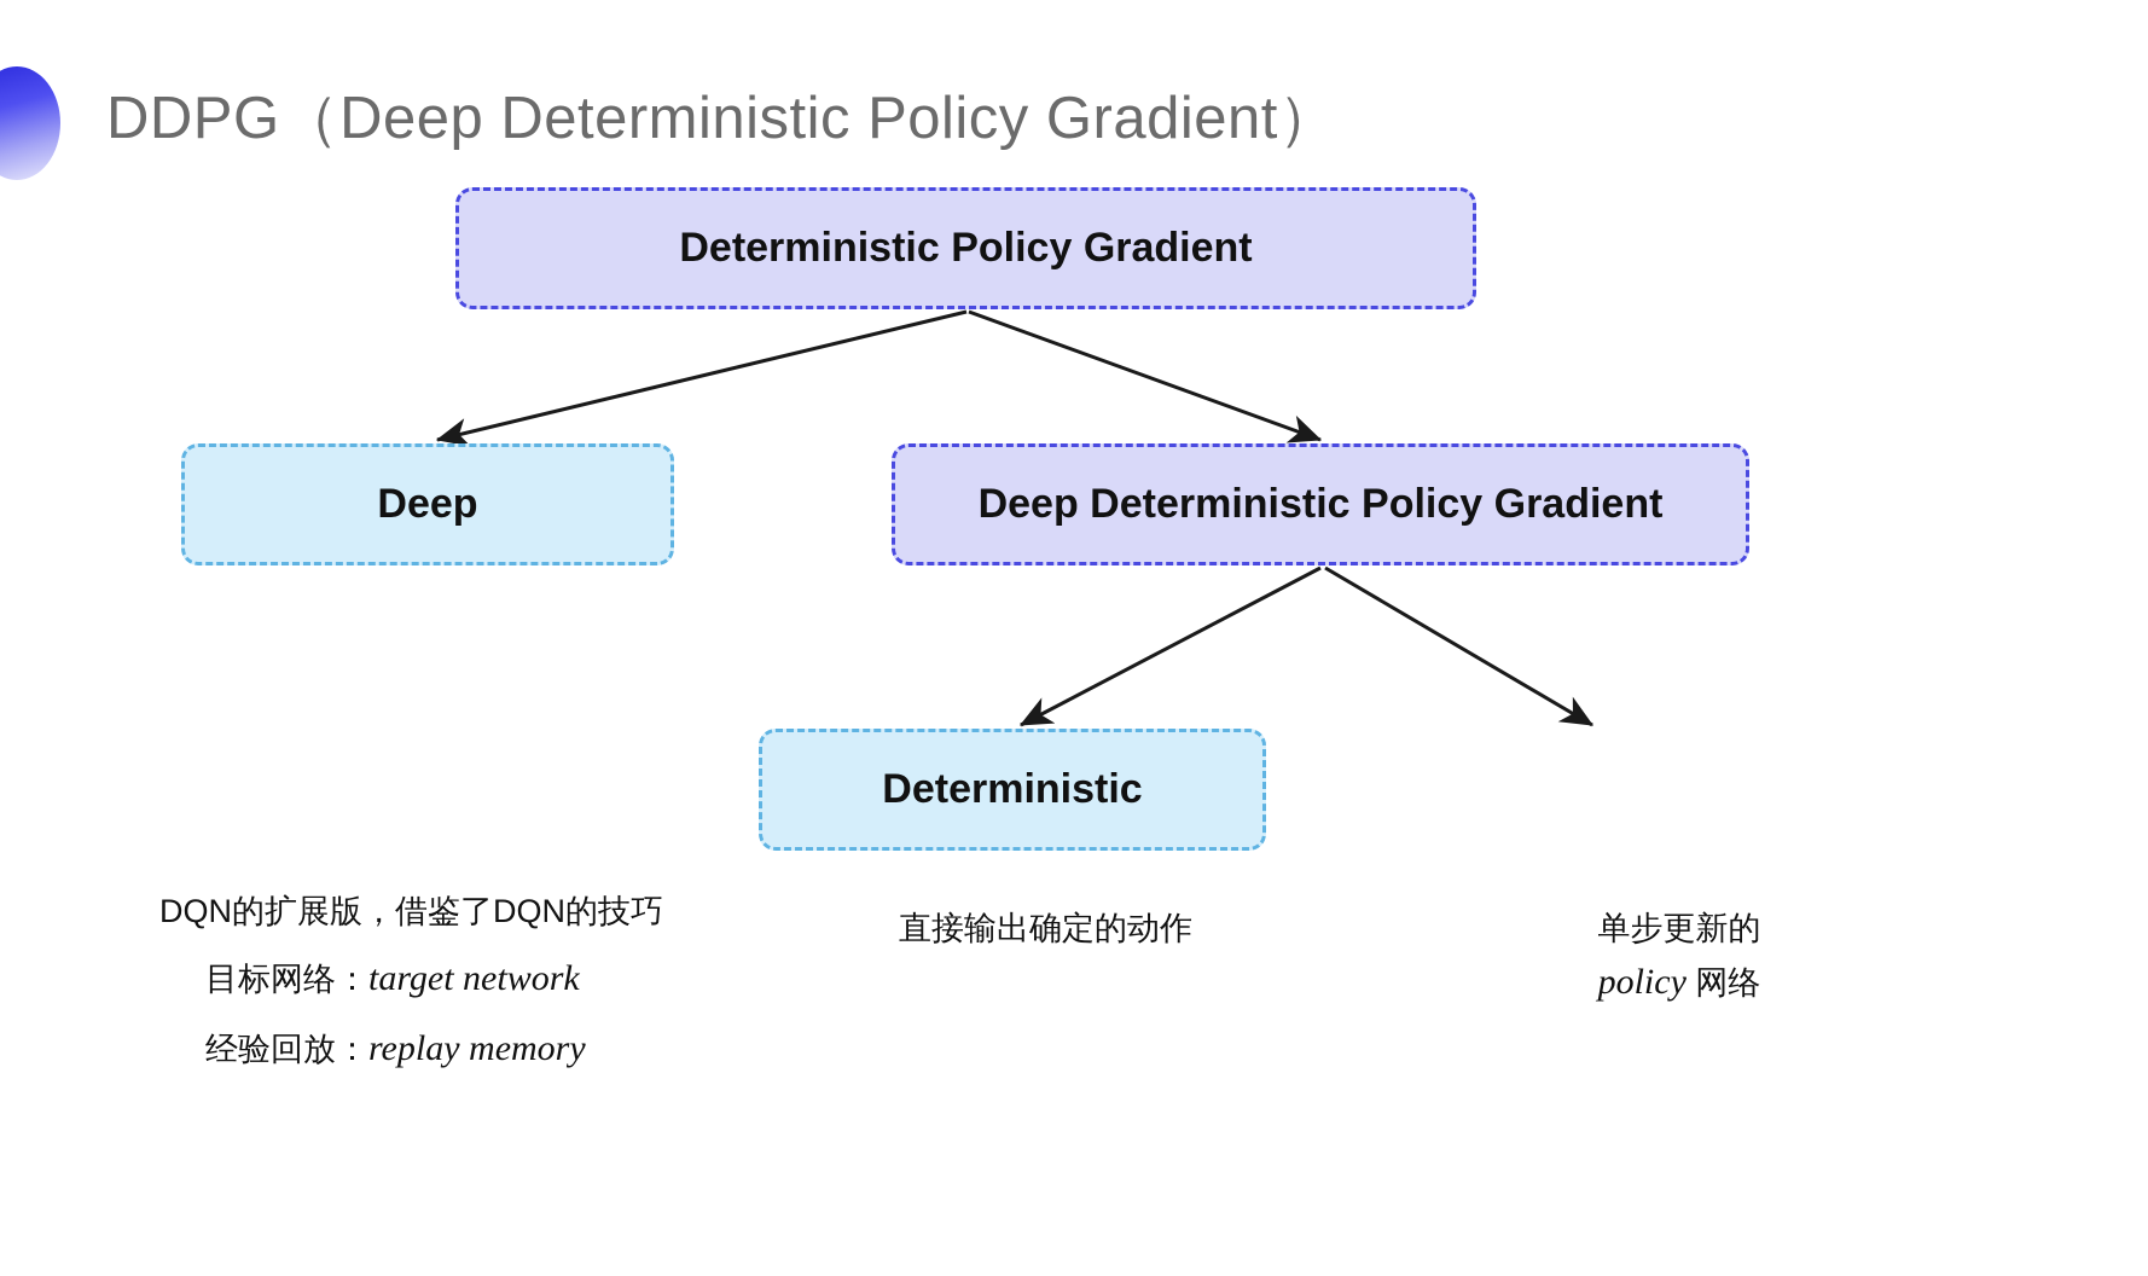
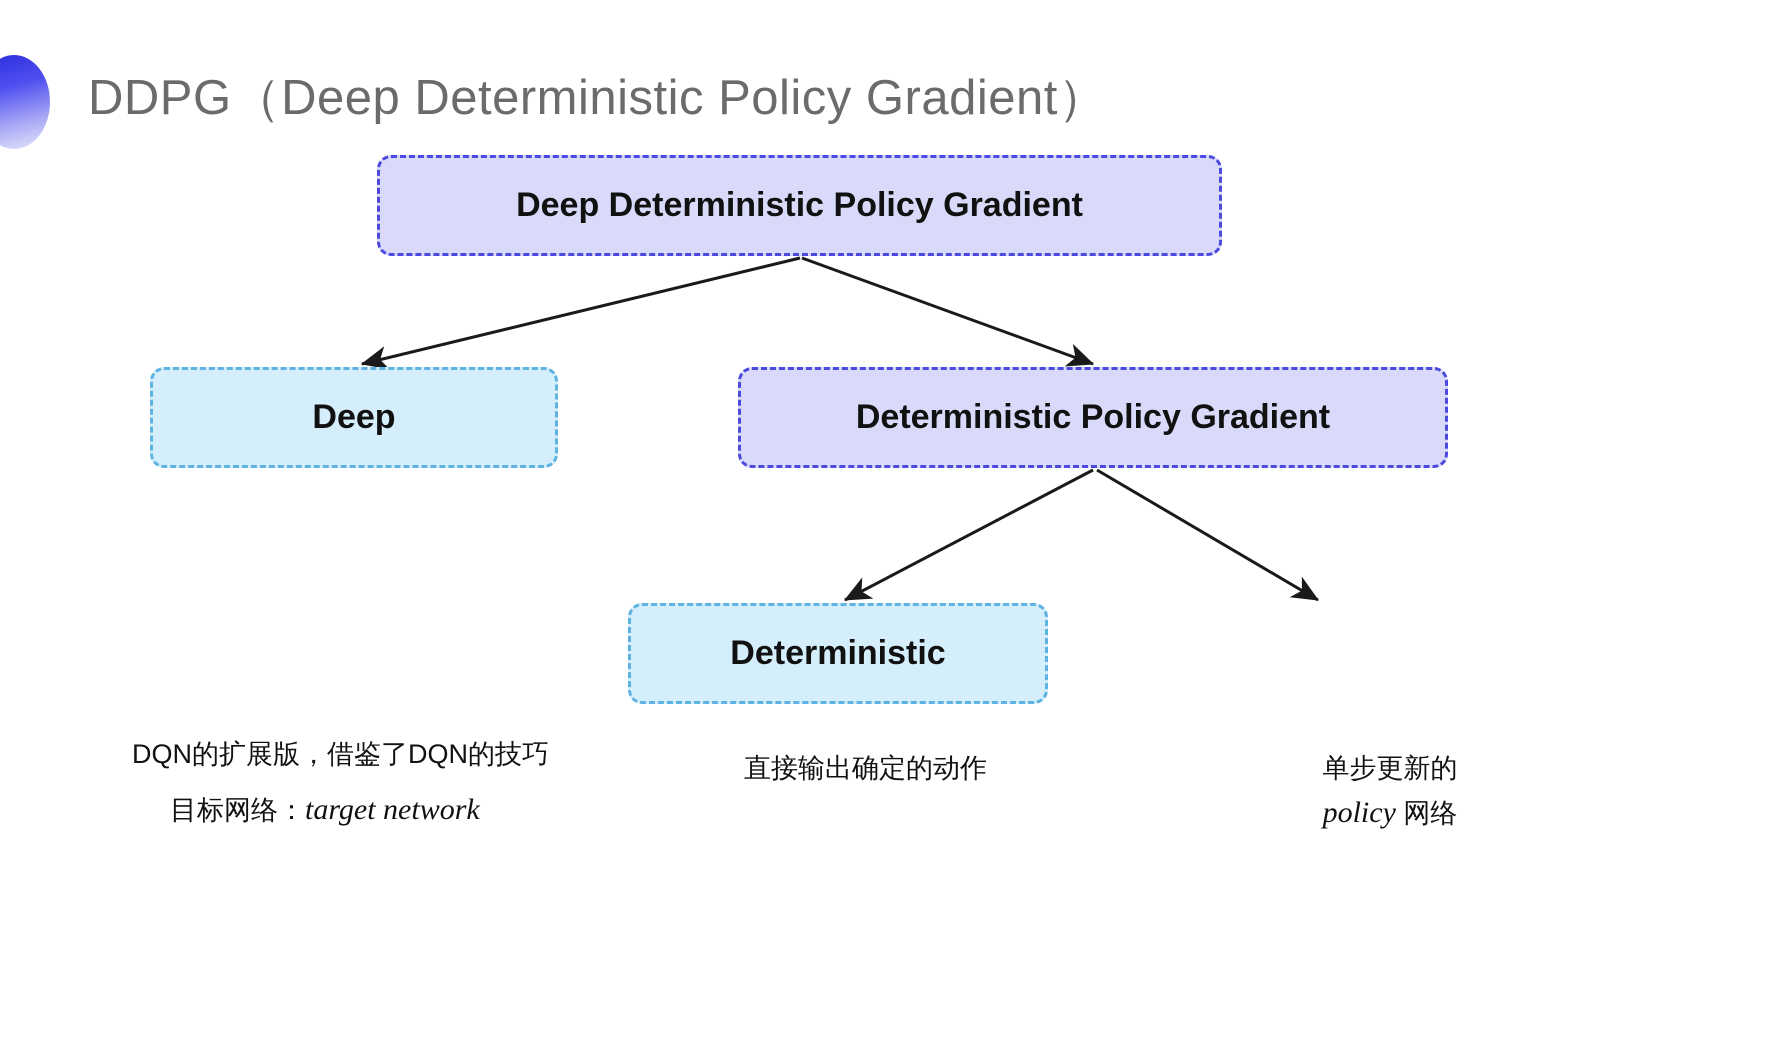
  DDPG（Deep Deterministic Policy Gradient）
- Deterministic Policy Gradient
+ Deep Deterministic Policy Gradient
  Deep
- Deep Deterministic Policy Gradient
+ Deterministic Policy Gradient
  Deterministic
  DQN的扩展版，借鉴了DQN的技巧
  目标网络：target network
- 经验回放：replay memory
  直接输出确定的动作
  单步更新的
  policy 网络
